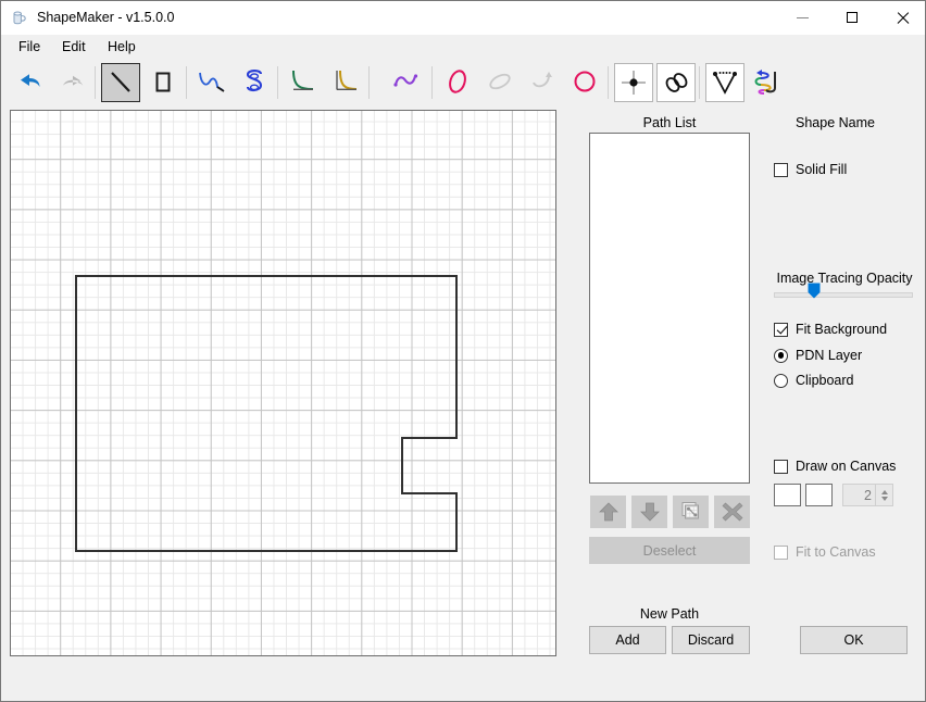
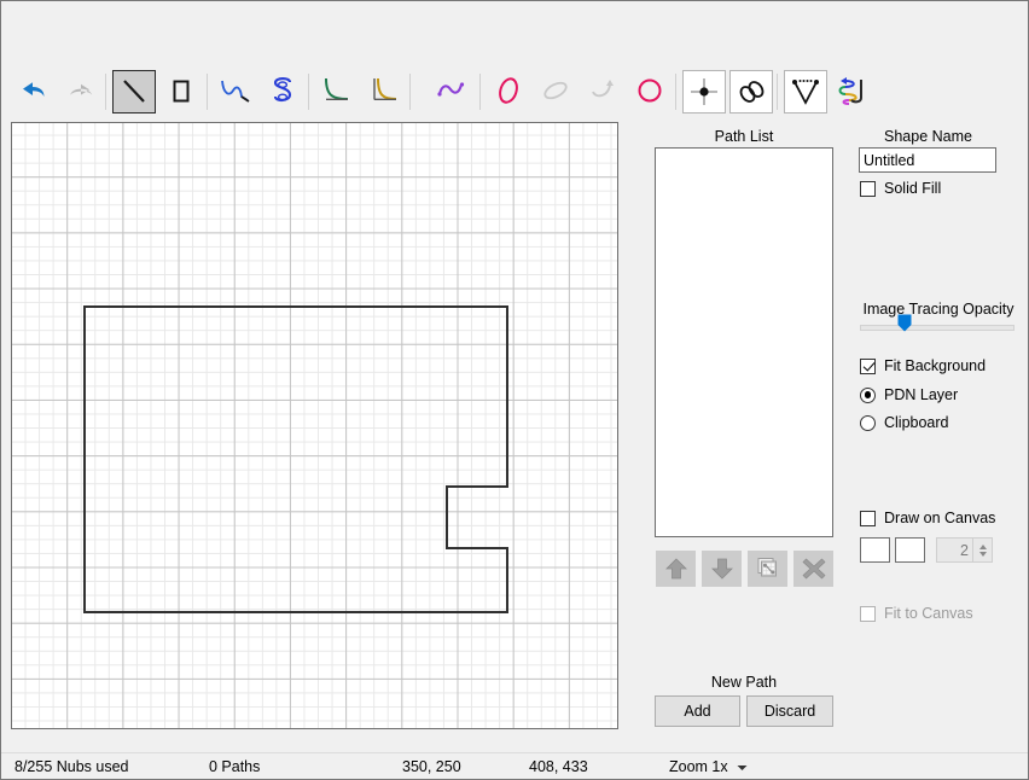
- ShapeMaker - v1.5.0.0
- File
- Edit
- Help
  Path List
- Deselect
  New Path
  Add
  Discard
- OK
  Shape Name
+ Untitled
  Solid Fill
  Image Tracing Opacity
  Fit Background
  PDN Layer
  Clipboard
  Draw on Canvas
  2
  Fit to Canvas
+ 8/255 Nubs used
+ 0 Paths
+ 350, 250
+ 408, 433
+ Zoom 1x
